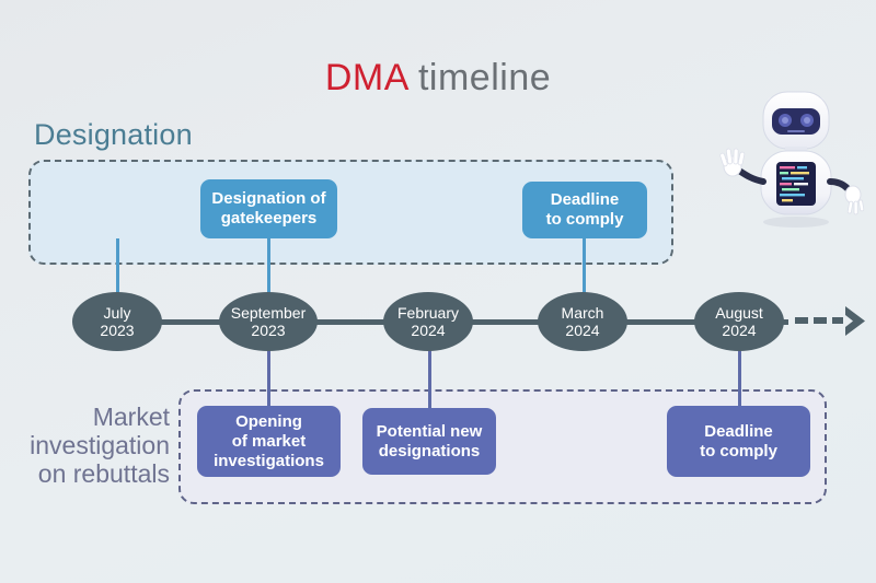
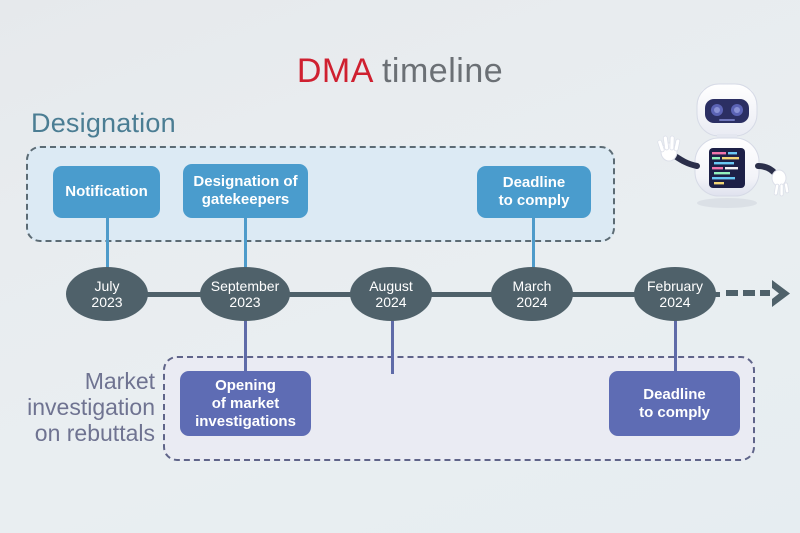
  DMA timeline
  Designation
  Market
  investigation
  on rebuttals
+ Notification
  Designation of
  gatekeepers
  Deadline
  to comply
  Opening
  of market
  investigations
- Potential new
- designations
  Deadline
  to comply
  July
  2023
  September
  2023
- February
+ August
  2024
  March
  2024
- August
+ February
  2024
